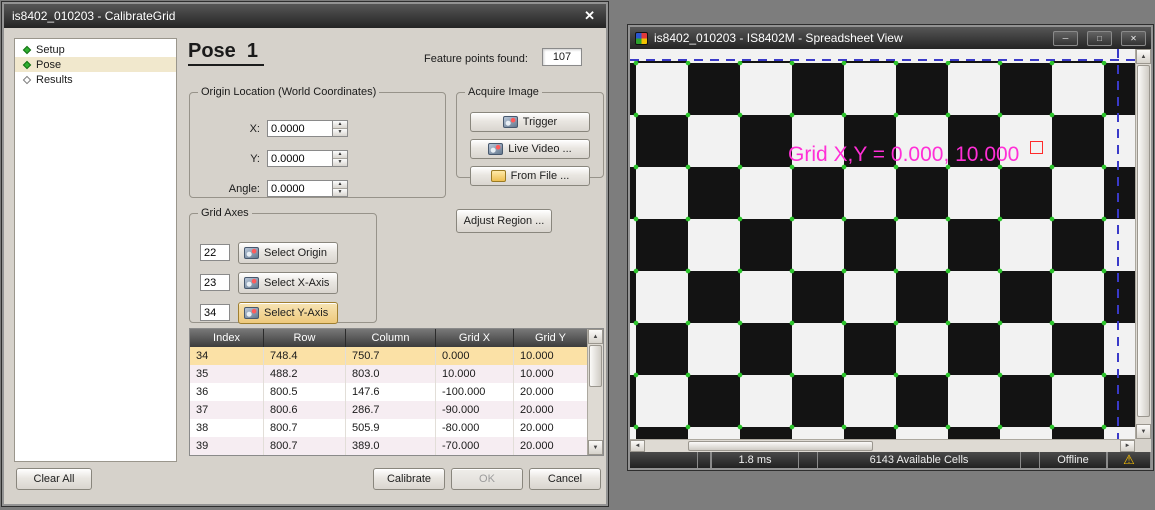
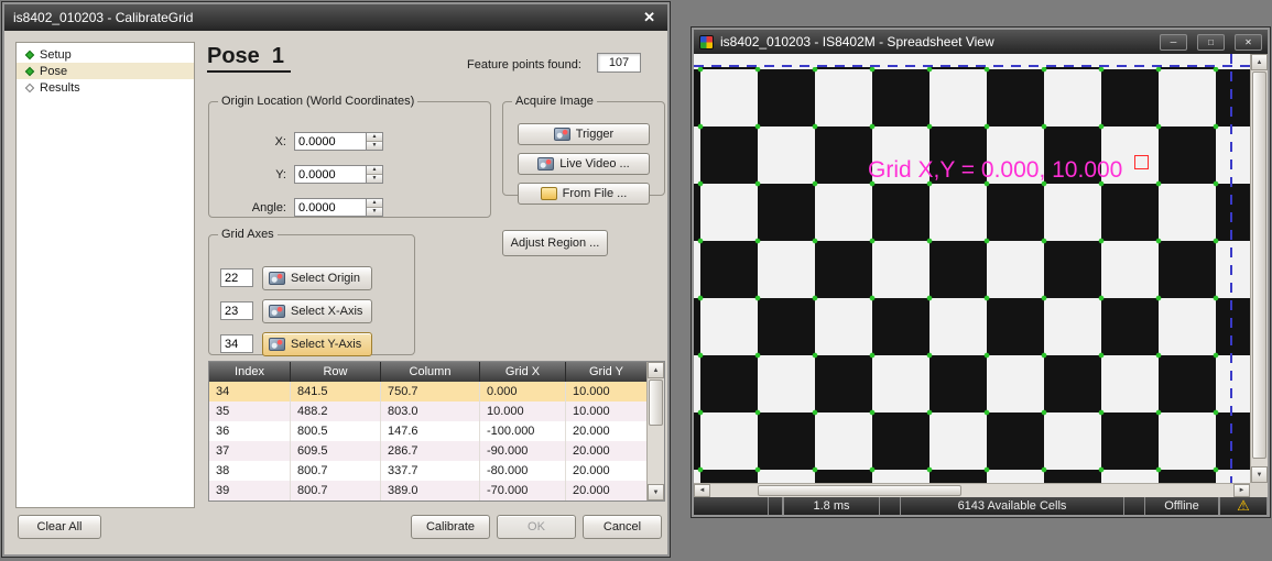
  is8402_010203 - CalibrateGrid
  ✕
  Setup
  Pose
  Results
  Pose 1
  Feature points found:
  107
  Origin Location (World Coordinates)
  X:
  0.0000
  Y:
  0.0000
  Angle:
  0.0000
  Acquire Image
  Trigger
  Live Video ...
  From File ...
  Grid Axes
  22
  Select Origin
  23
  Select X-Axis
  34
  Select Y-Axis
  Adjust Region ...
  Index
  Row
  Column
  Grid X
  Grid Y
  34
- 748.4
+ 841.5
  750.7
  0.000
  10.000
  35
  488.2
  803.0
  10.000
  10.000
  36
  800.5
  147.6
  -100.000
  20.000
  37
- 800.6
+ 609.5
  286.7
  -90.000
  20.000
  38
  800.7
- 505.9
+ 337.7
  -80.000
  20.000
  39
  800.7
  389.0
  -70.000
  20.000
  Clear All
  Calibrate
  OK
  Cancel
  is8402_010203 - IS8402M - Spreadsheet View
  ─
  □
  ✕
  Grid X,Y = 0.000, 10.000
  1.8 ms
  6143 Available Cells
  Offline
  ⚠
